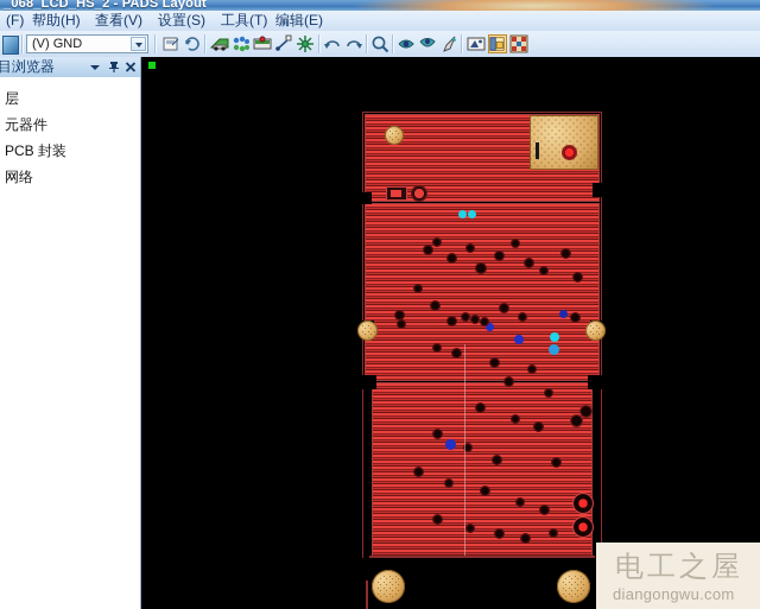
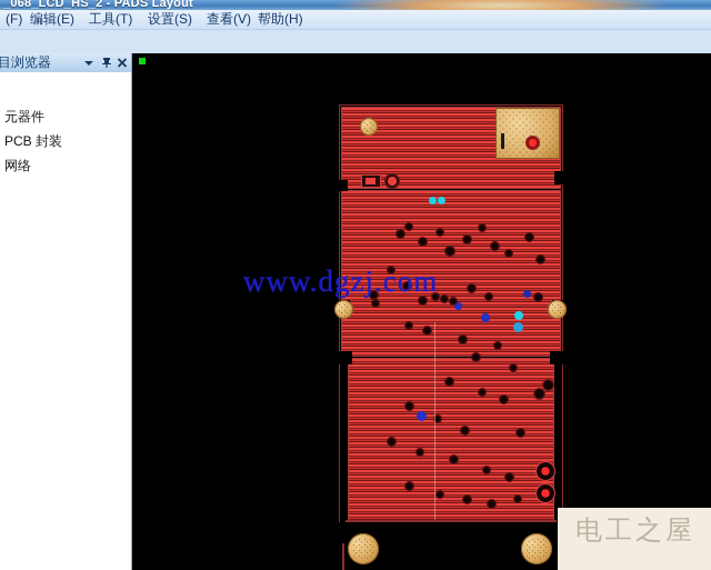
  _068_LCD_HS_2 - PADS Layout
  (F)
- 帮助(H)
+ 编辑(E)
- 查看(V)
+ 工具(T)
  设置(S)
- 工具(T)
+ 查看(V)
- 编辑(E)
+ 帮助(H)
- (V) GND
  目浏览器
- 层
  元器件
  PCB 封装
  网络
+ www.dgzj.com
  电工之屋
- diangongwu.com
